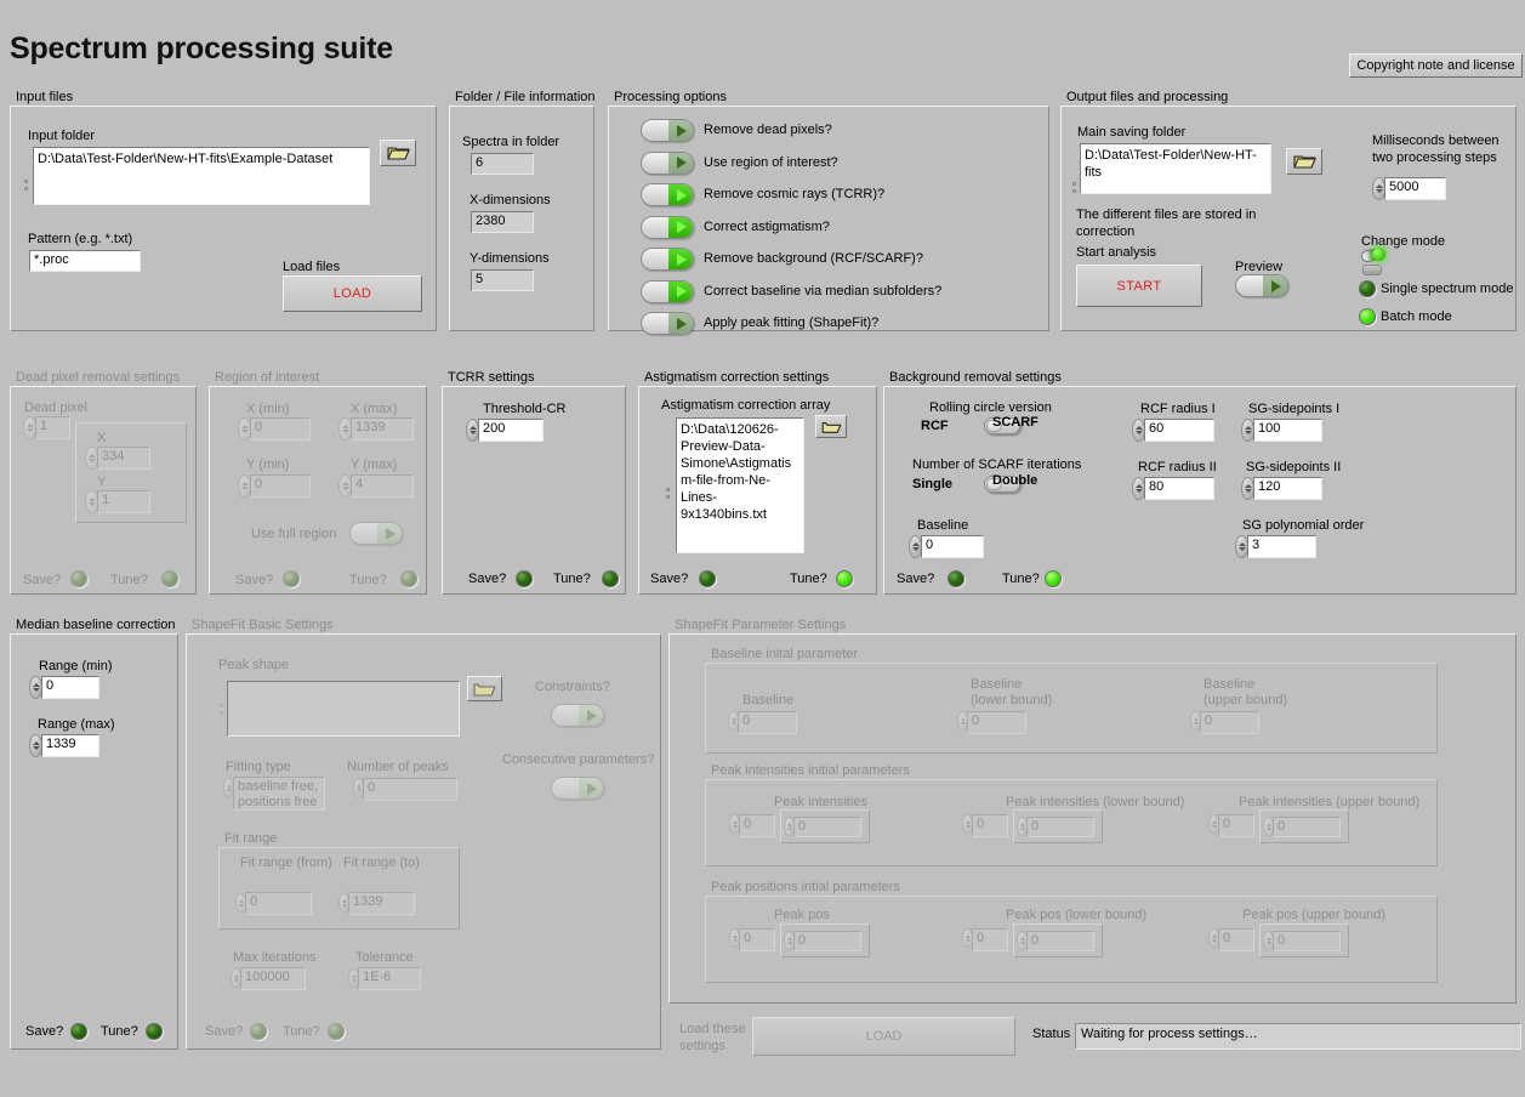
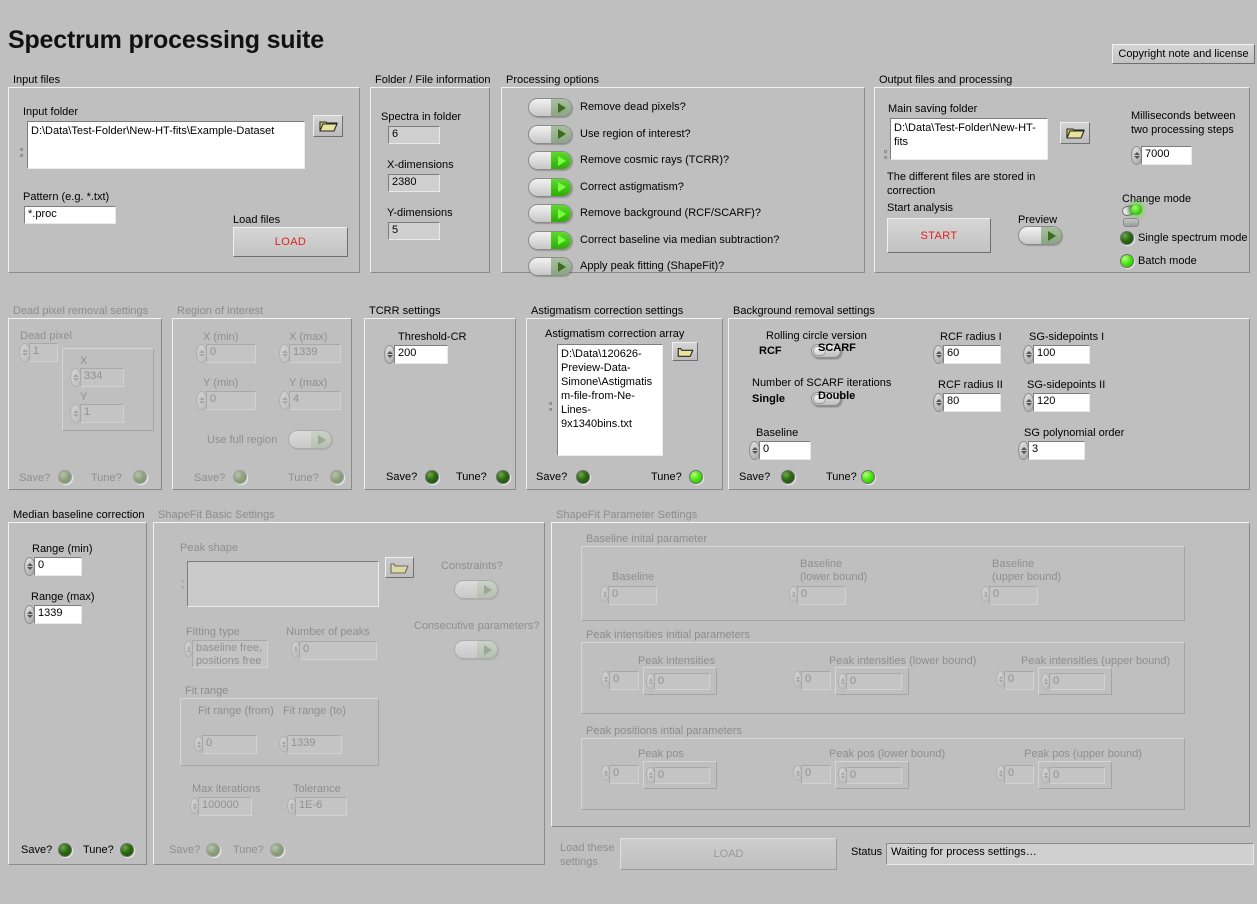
  Spectrum processing suite
  Copyright note and license
  Input files
  Input folder
  D:\Data\Test-Folder\New-HT-fits\Example-Dataset
  Pattern (e.g. *.txt)
  *.proc
  Load files
  LOAD
  Folder / File information
  Spectra in folder
  6
  X-dimensions
  2380
  Y-dimensions
  5
  Processing options
  Remove dead pixels?
  Use region of interest?
  Remove cosmic rays (TCRR)?
  Correct astigmatism?
  Remove background (RCF/SCARF)?
- Correct baseline via median subfolders?
+ Correct baseline via median subtraction?
  Apply peak fitting (ShapeFit)?
  Output files and processing
  Main saving folder
  D:\Data\Test-Folder\New-HT-fits
  The different files are stored in correction
  Start analysis
  START
  Preview
  Milliseconds between
  two processing steps
- 5000
+ 7000
  Change mode
  Single spectrum mode
  Batch mode
  Dead pixel removal settings
  Dead pixel
  1
  X
  334
  Y
  1
  Save?
  Tune?
  Region of interest
  X (min)
  0
  X (max)
  1339
  Y (min)
  0
  Y (max)
  4
  Use full region
  Save?
  Tune?
  TCRR settings
  Threshold-CR
  200
  Save?
  Tune?
  Astigmatism correction settings
  Astigmatism correction array
  D:\Data\120626-Preview-Data-Simone\Astigmatism-file-from-Ne-Lines-9x1340bins.txt
  Save?
  Tune?
  Background removal settings
  Rolling circle version
  RCF
  SCARF
  Number of SCARF iterations
  Single
  Double
  Baseline
  0
  RCF radius I
  60
  RCF radius II
  80
  SG-sidepoints I
  100
  SG-sidepoints II
  120
  SG polynomial order
  3
  Save?
  Tune?
  Median baseline correction
  Range (min)
  0
  Range (max)
  1339
  Save?
  Tune?
  ShapeFit Basic Settings
  Peak shape
  Constraints?
  Consecutive parameters?
  Fitting type
  baseline free, positions free
  Number of peaks
  0
  Fit range
  Fit range (from)
  Fit range (to)
  0
  1339
  Max iterations
  100000
  Tolerance
  1E-6
  Save?
  Tune?
  ShapeFit Parameter Settings
  Baseline inital parameter
  Baseline
  0
  Baseline
  (lower bound)
  0
  Baseline
  (upper bound)
  0
  Peak intensities initial parameters
  Peak intensities
  0
  0
  Peak intensities (lower bound)
  0
  0
  Peak intensities (upper bound)
  0
  0
  Peak positions intial parameters
  Peak pos
  0
  0
  Peak pos (lower bound)
  0
  0
  Peak pos (upper bound)
  0
  0
  Load these
  settings
  LOAD
  Status
  Waiting for process settings…
